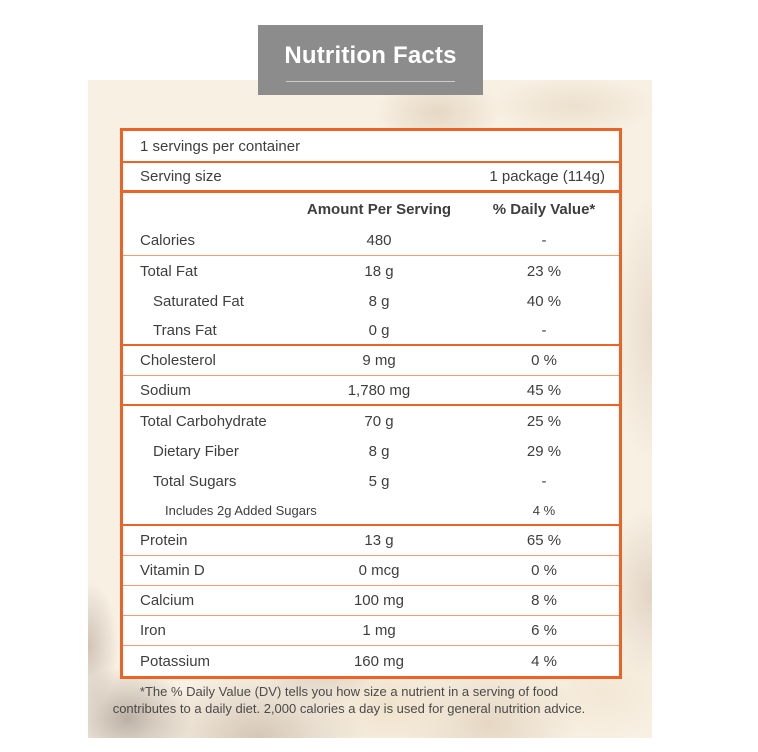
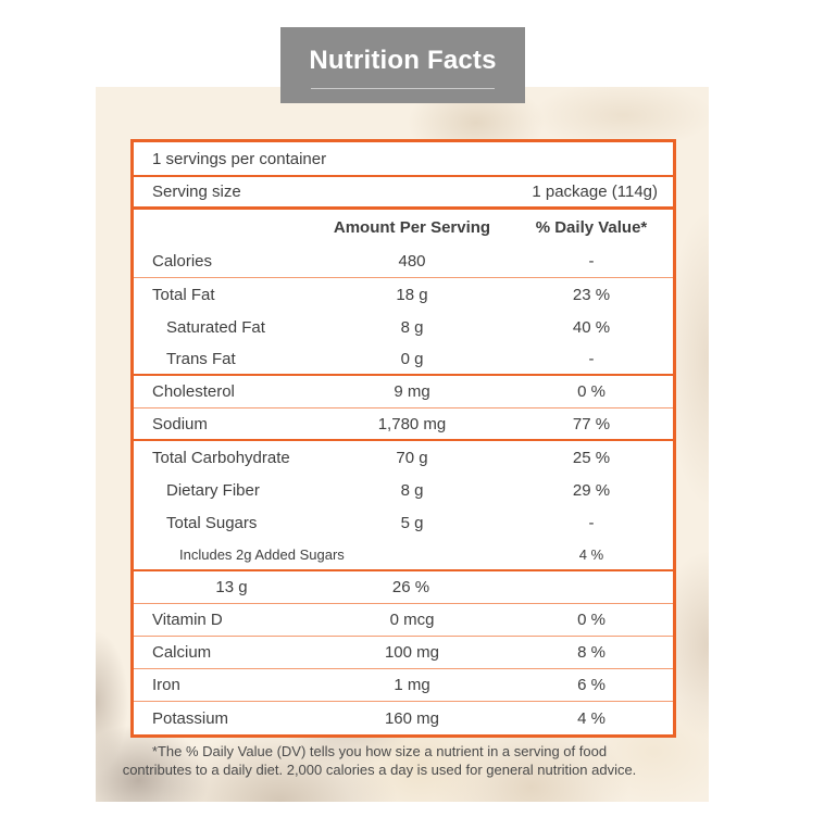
  Nutrition Facts
  1 servings per container
  Serving size
  1 package (114g)
  Amount Per Serving
  % Daily Value*
  Calories
  480
  -
  Total Fat
  18 g
  23 %
  Saturated Fat
  8 g
  40 %
  Trans Fat
  0 g
  -
  Cholesterol
  9 mg
  0 %
  Sodium
  1,780 mg
- 45 %
+ 77 %
  Total Carbohydrate
  70 g
  25 %
  Dietary Fiber
  8 g
  29 %
  Total Sugars
  5 g
  -
  Includes 2g Added Sugars
  4 %
- Protein
  13 g
- 65 %
+ 26 %
  Vitamin D
  0 mcg
  0 %
  Calcium
  100 mg
  8 %
  Iron
  1 mg
  6 %
  Potassium
  160 mg
  4 %
  *The % Daily Value (DV) tells you how size a nutrient in a serving of food
  contributes to a daily diet. 2,000 calories a day is used for general nutrition advice.
